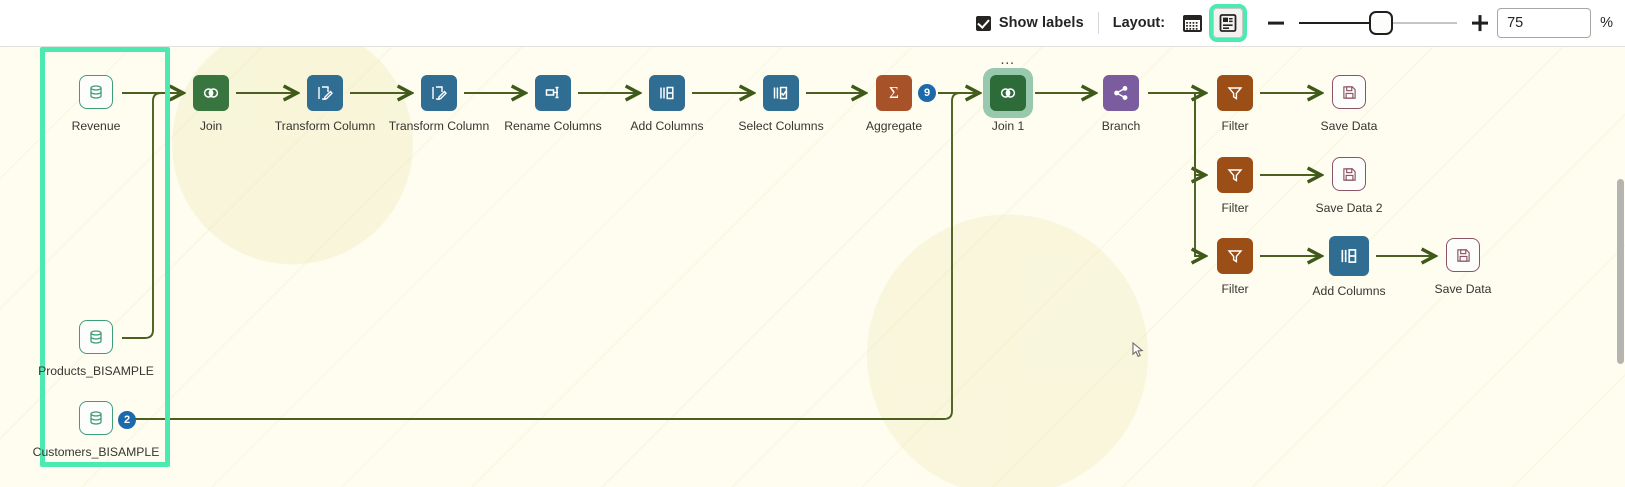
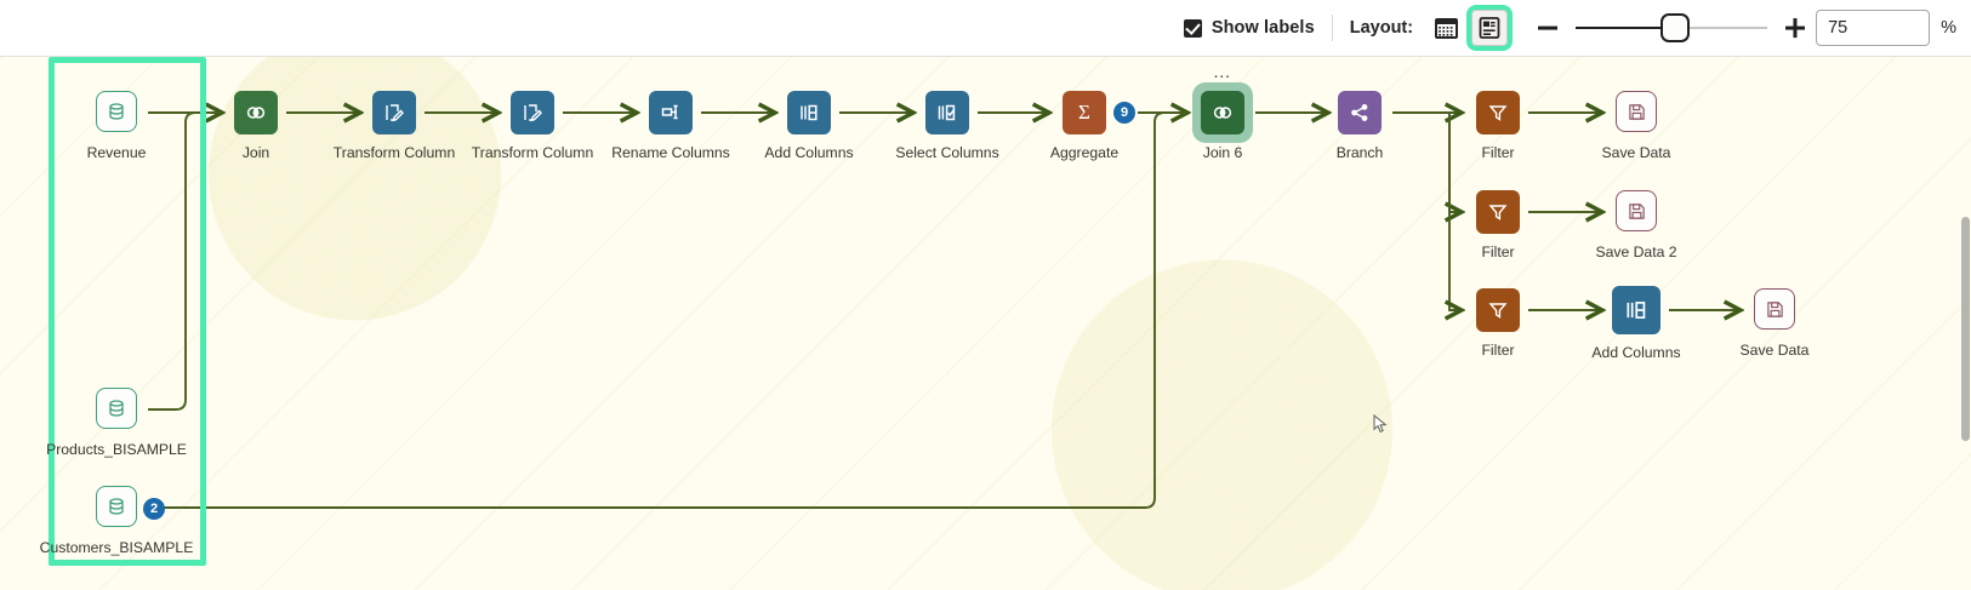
  Show labels
  Layout:
  75
  %
  Revenue
  Products_BISAMPLE
  2
  Customers_BISAMPLE
  Join
  Transform Column
  Transform Column
  Rename Columns
  Add Columns
  Select Columns
  Σ
  9
  Aggregate
  …
- Join 1
+ Join 6
  Branch
  Filter
  Save Data
  Filter
  Save Data 2
  Filter
  Add Columns
  Save Data
